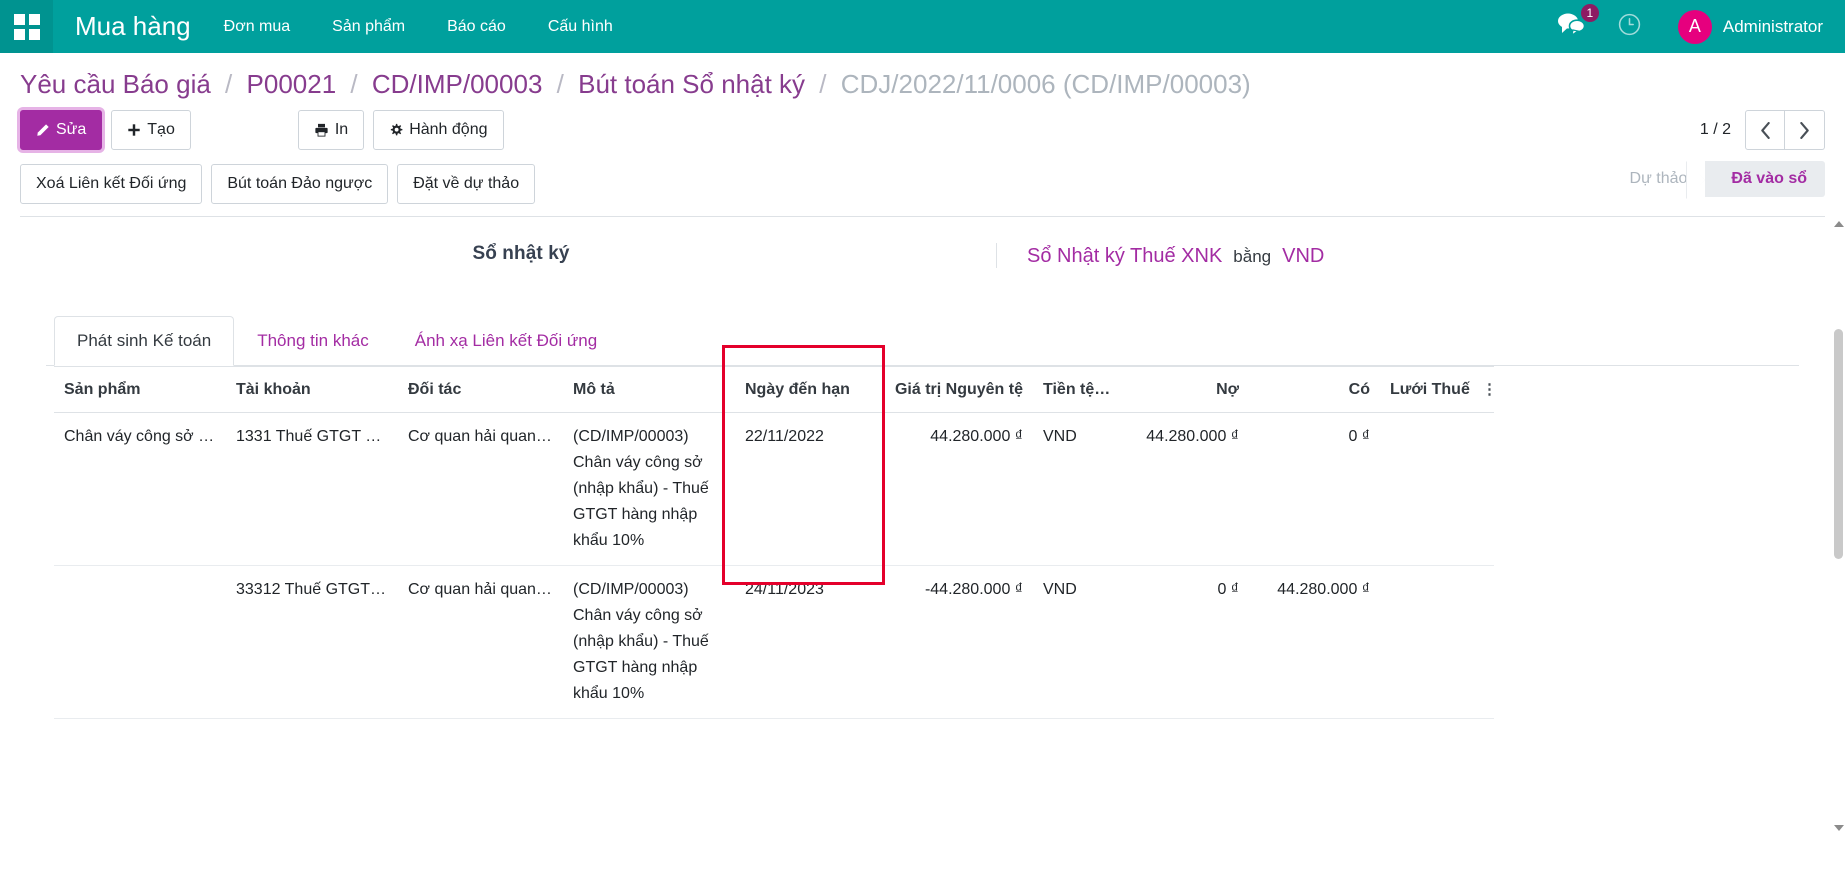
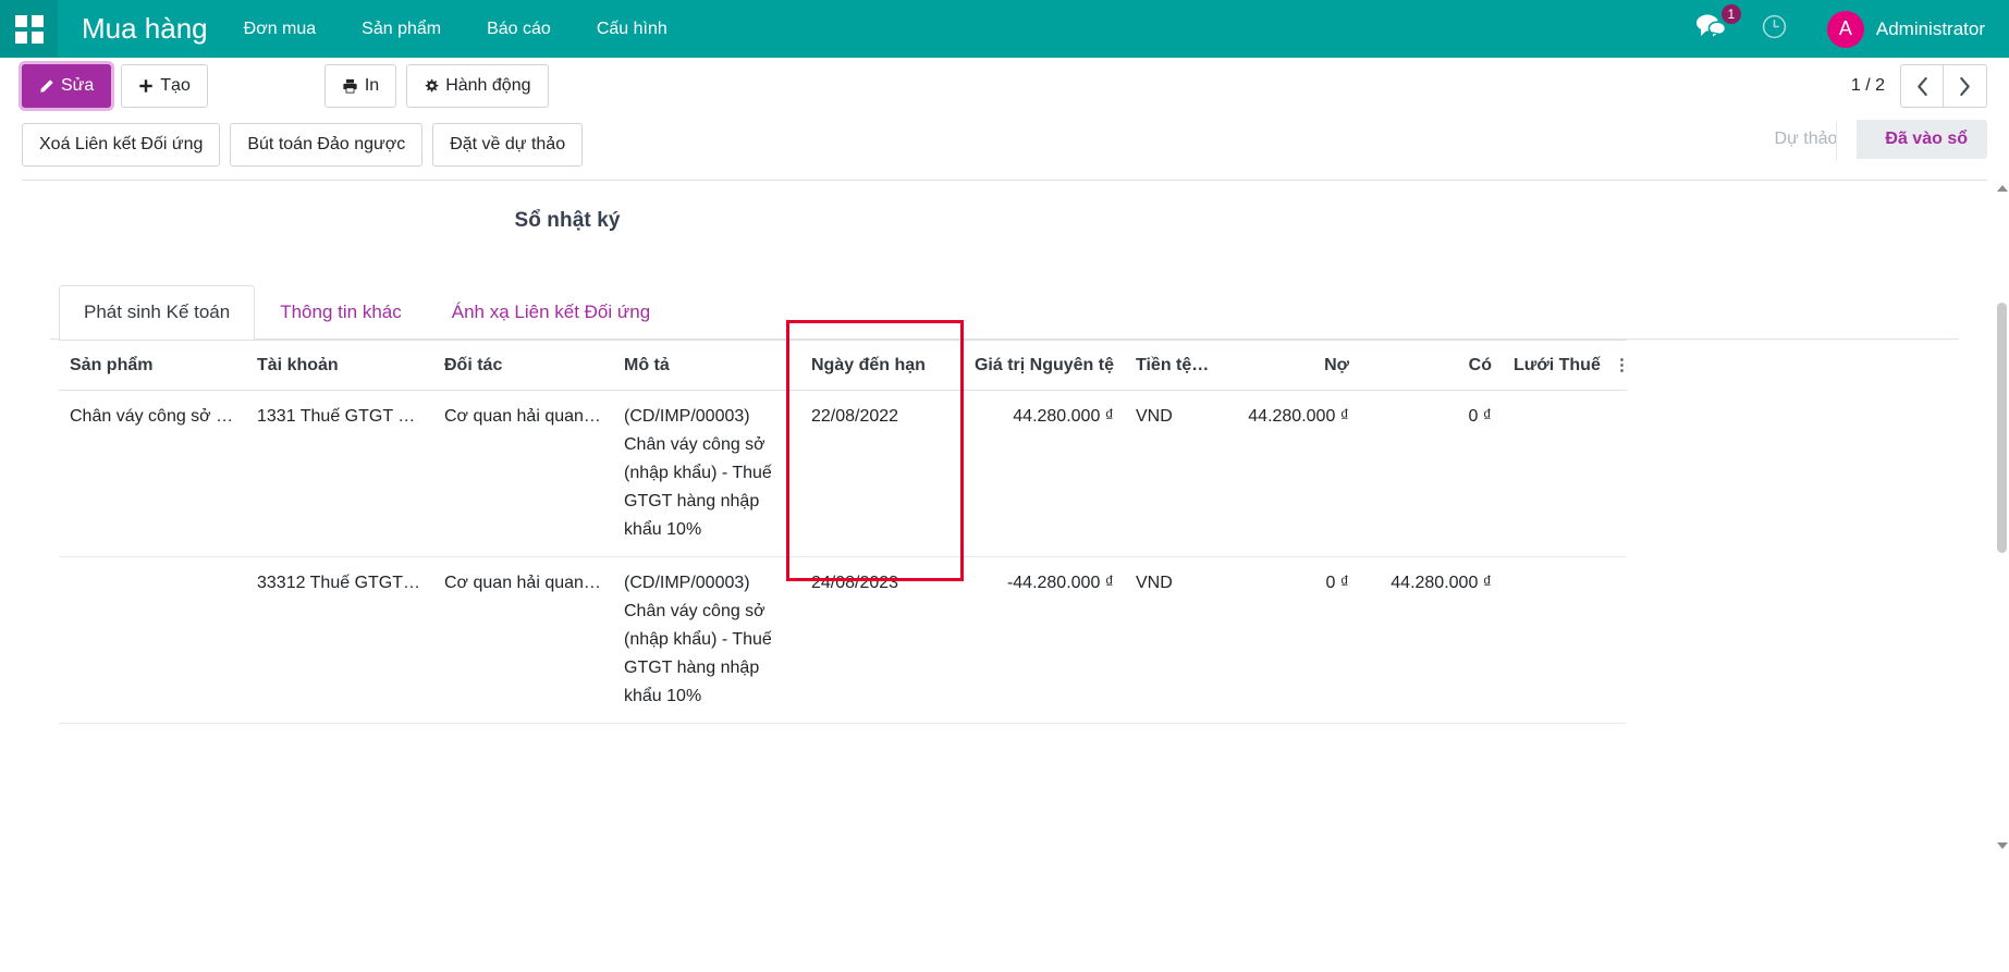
  Mua hàng
  Đơn mua
  Sản phẩm
  Báo cáo
  Cấu hình
  1
  A
  Administrator
- Yêu cầu Báo giá / P00021 / CD/IMP/00003 / Bút toán Sổ nhật ký / CDJ/2022/11/0006 (CD/IMP/00003)
  Sửa
  Tạo
  In
  Hành động
  1 / 2
  Xoá Liên kết Đối ứng
  Bút toán Đảo ngược
  Đặt về dự thảo
  Dự thảo
  Đã vào sổ
  Sổ nhật ký
- Sổ Nhật ký Thuế XNK
- bằng
- VND
  Phát sinh Kế toán
  Thông tin khác
  Ánh xạ Liên kết Đối ứng
  Sản phẩm	Tài khoản	Đối tác	Mô tả	Ngày đến hạn	Giá trị Nguyên tệ	Tiền tệ…	Nợ	Có	Lưới Thuế	⋮
- Chân váy công sở …	1331 Thuế GTGT …	Cơ quan hải quan …	(CD/IMP/00003) Chân váy công sở (nhập khẩu) - Thuế GTGT hàng nhập khẩu 10%	22/11/2022	44.280.000 ₫	VND	44.280.000 ₫	0 ₫
+ Chân váy công sở …	1331 Thuế GTGT …	Cơ quan hải quan …	(CD/IMP/00003) Chân váy công sở (nhập khẩu) - Thuế GTGT hàng nhập khẩu 10%	22/08/2022	44.280.000 ₫	VND	44.280.000 ₫	0 ₫
- 	33312 Thuế GTGT…	Cơ quan hải quan …	(CD/IMP/00003) Chân váy công sở (nhập khẩu) - Thuế GTGT hàng nhập khẩu 10%	24/11/2023	-44.280.000 ₫	VND	0 ₫	44.280.000 ₫
+ 	33312 Thuế GTGT…	Cơ quan hải quan …	(CD/IMP/00003) Chân váy công sở (nhập khẩu) - Thuế GTGT hàng nhập khẩu 10%	24/08/2023	-44.280.000 ₫	VND	0 ₫	44.280.000 ₫
